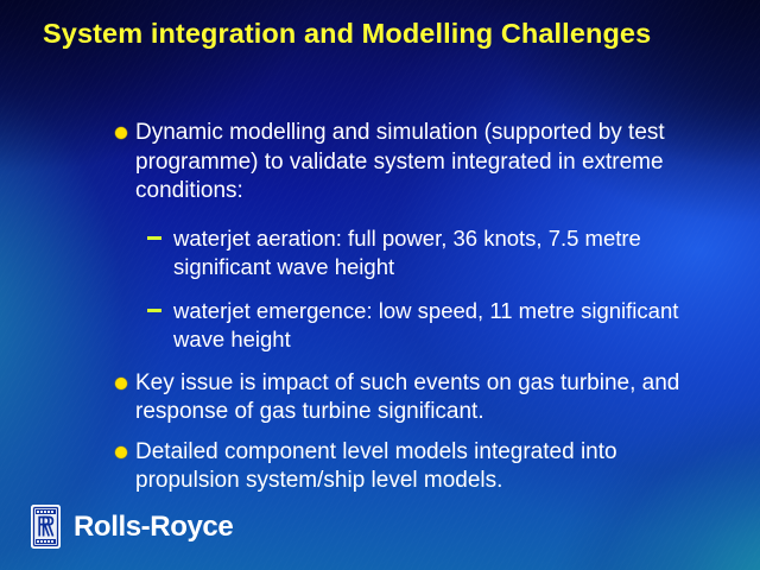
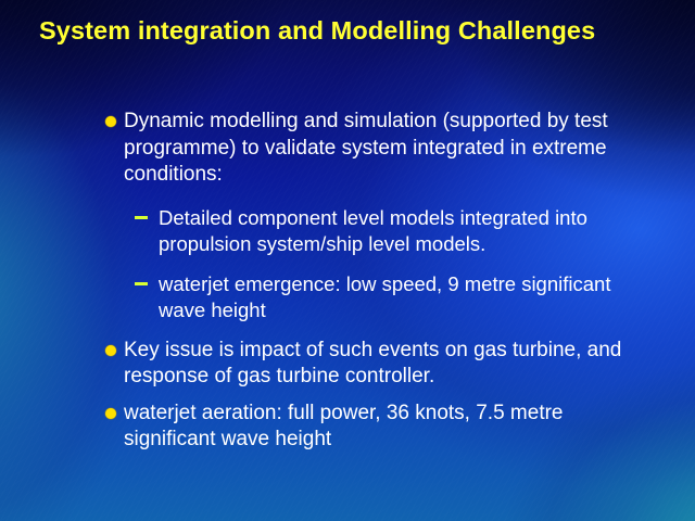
  System integration and Modelling Challenges
  Dynamic modelling and simulation (supported by test programme) to validate system integrated in extreme conditions:
- waterjet aeration: full power, 36 knots, 7.5 metre significant wave height
+ Detailed component level models integrated into propulsion system/ship level models.
- waterjet emergence: low speed, 11 metre significant wave height
+ waterjet emergence: low speed, 9 metre significant wave height
- Key issue is impact of such events on gas turbine, and response of gas turbine significant.
+ Key issue is impact of such events on gas turbine, and response of gas turbine controller.
- Detailed component level models integrated into propulsion system/ship level models.
+ waterjet aeration: full power, 36 knots, 7.5 metre significant wave height
- Rolls-Royce
